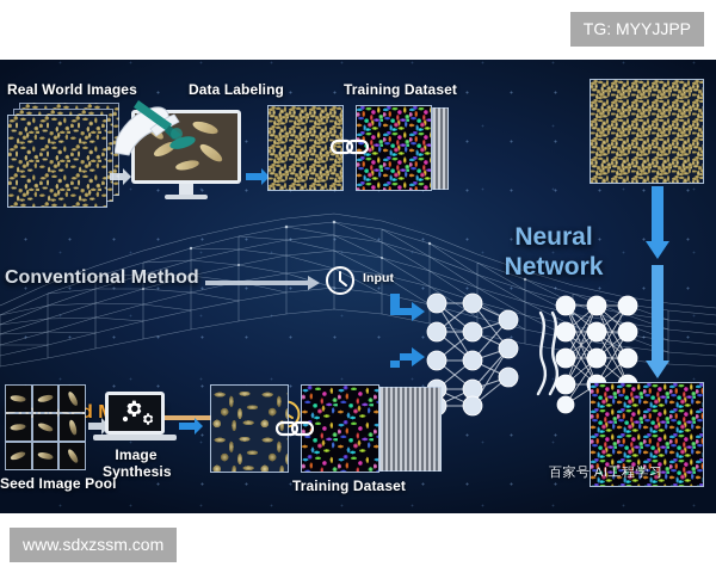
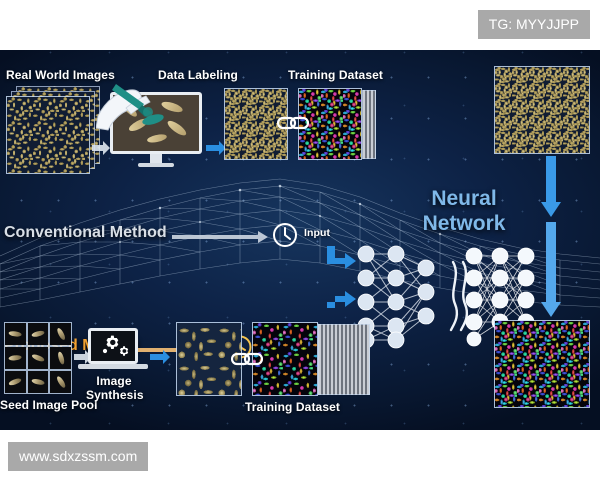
  Real World Images
  Data Labeling
  Training Dataset
  Conventional Method
  Input
  Neural
  Network
  Seed Image Pool
  Image
  Synthesis
  Training Dataset
- 百家号 AI工程学习
  TG: MYYJJPP
  www.sdxzssm.com
